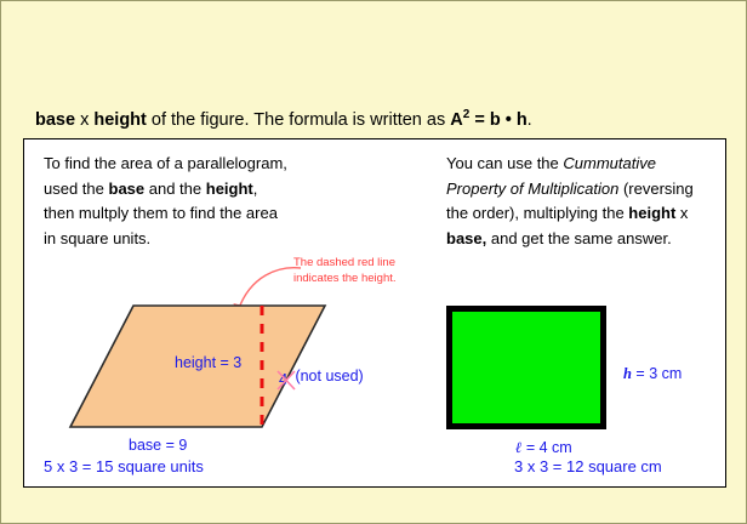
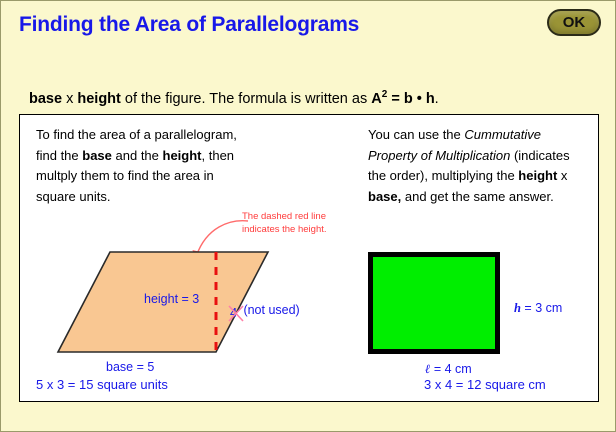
+ Finding the Area of Parallelograms
+ OK
  base x height of the figure. The formula is written as A2 = b • h.
- To find the area of a parallelogram, used the base and the height, then multply them to find the area in square units.
+ To find the area of a parallelogram, find the base and the height, then multply them to find the area in square units.
  The dashed red line indicates the height.
  height = 3
- base = 9
+ base = 5
  (not used)
  4
  5 x 3 = 15 square units
- You can use the Cummutative Property of Multiplication (reversing the order), multiplying the height x base, and get the same answer.
+ You can use the Cummutative Property of Multiplication (indicates the order), multiplying the height x base, and get the same answer.
  h = 3 cm
  ℓ = 4 cm
- 3 x 3 = 12 square cm
+ 3 x 4 = 12 square cm
